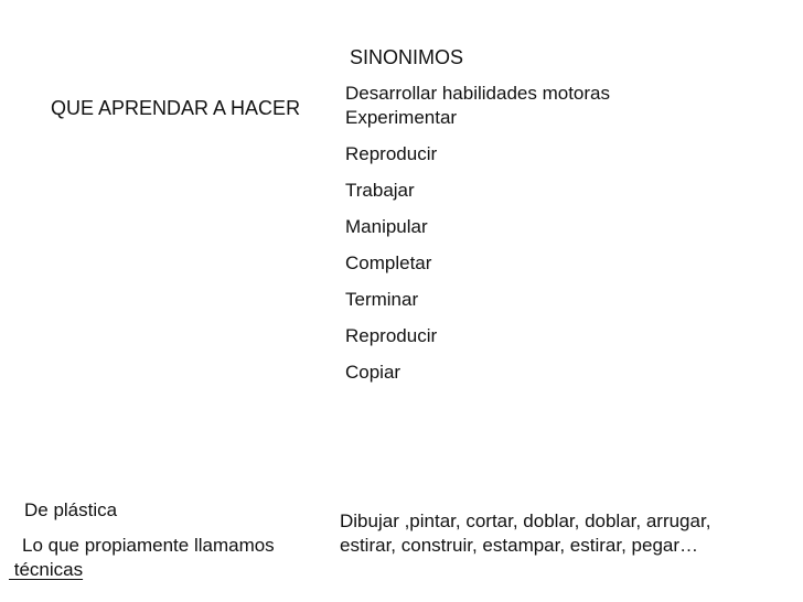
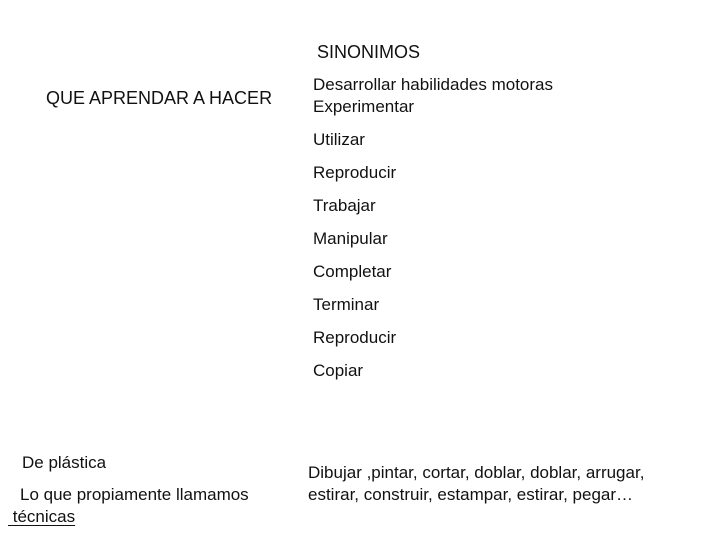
  QUE APRENDAR A HACER
  SINONIMOS
  Desarrollar habilidades motoras
  Experimentar
+ Utilizar
  Reproducir
  Trabajar
  Manipular
  Completar
  Terminar
  Reproducir
  Copiar
  De plástica
  Lo que propiamente llamamos
  técnicas
  Dibujar ,pintar, cortar, doblar, doblar, arrugar,
  estirar, construir, estampar, estirar, pegar…
